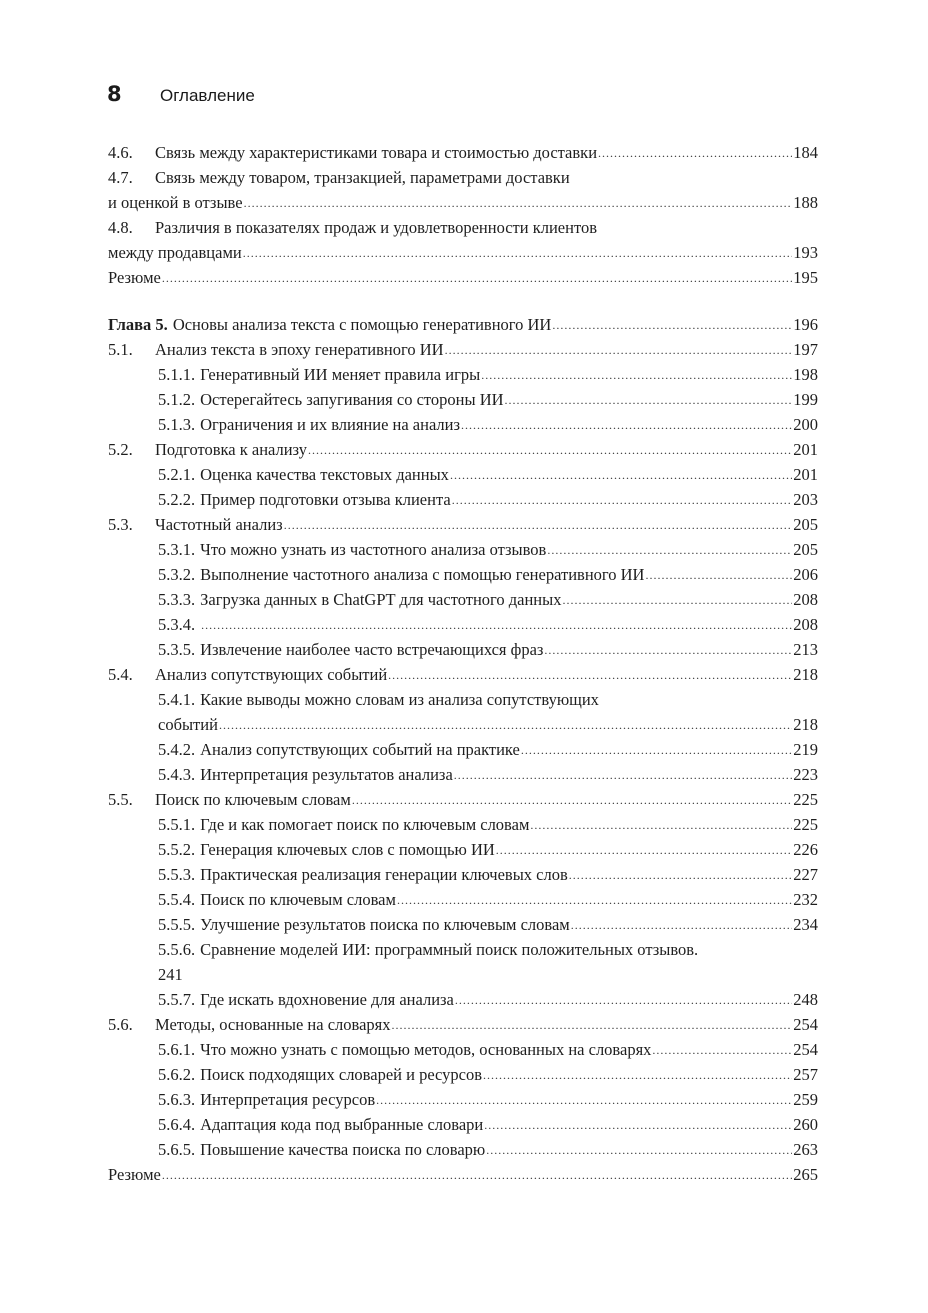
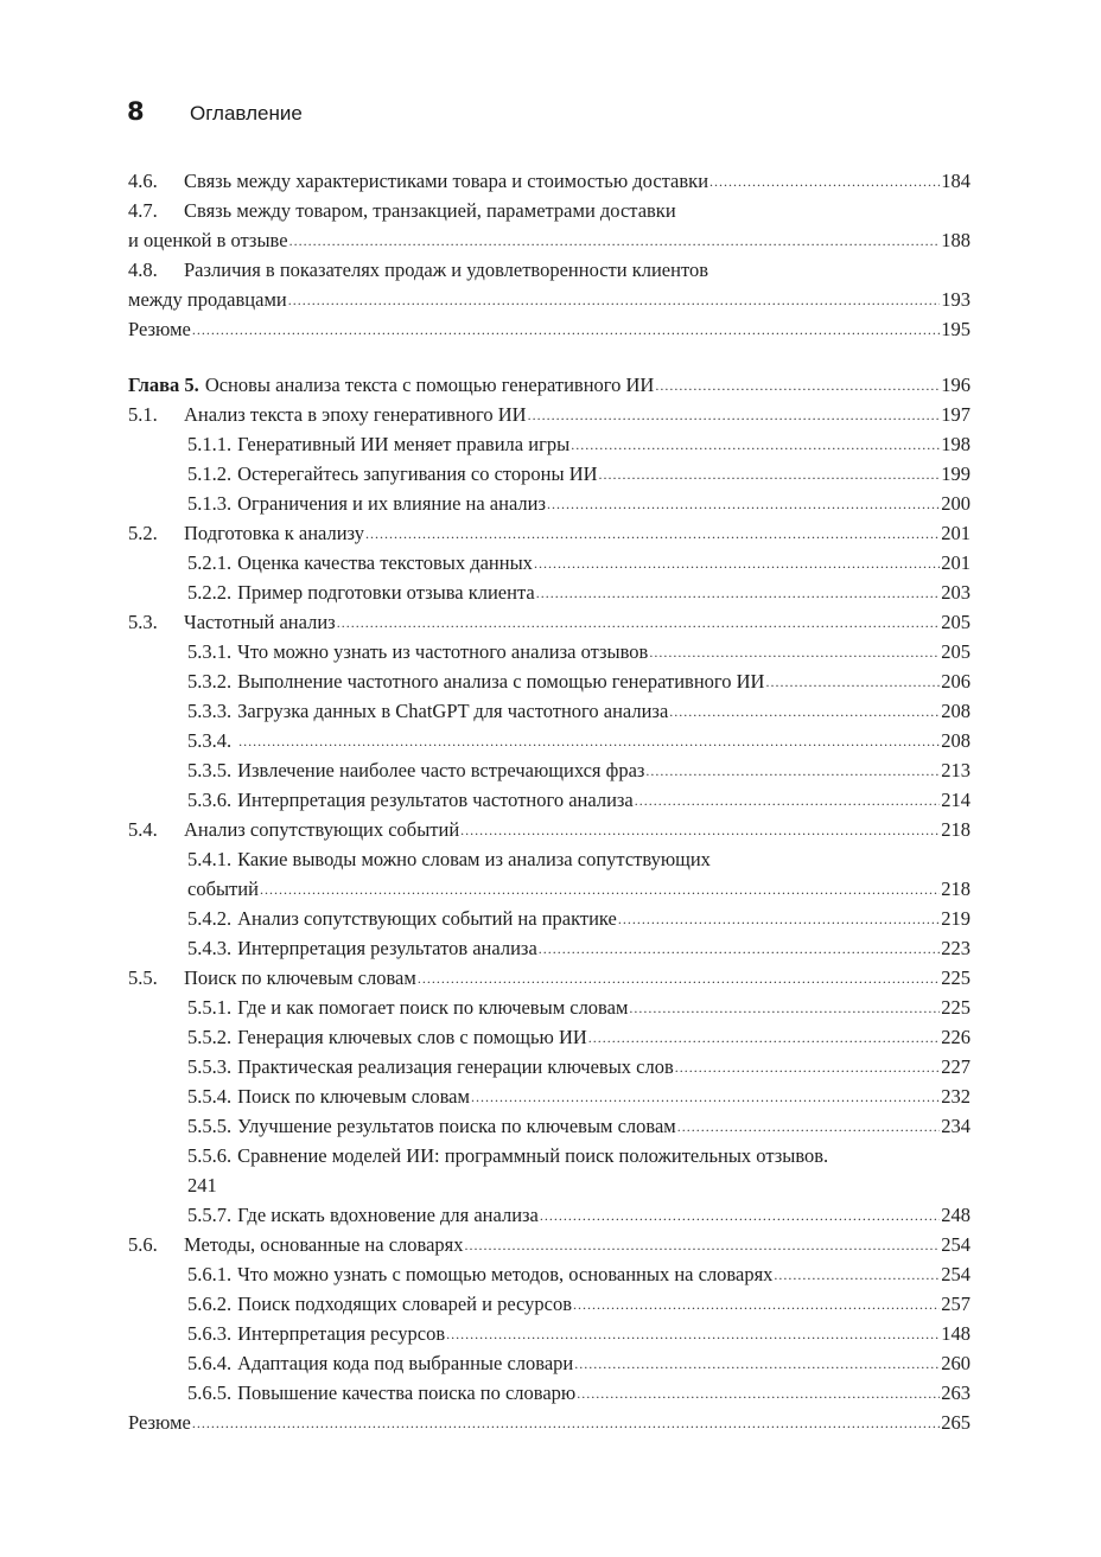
  8
  Оглавление
  4.6.
  Связь между характеристиками товара и стоимостью доставки
  184
  4.7.
  Связь между товаром, транзакцией, параметрами доставки
  и оценкой в отзыве
  188
  4.8.
  Различия в показателях продаж и удовлетворенности клиентов
  между продавцами
  193
  Резюме
  195
  Глава 5.
  Основы анализа текста с помощью генеративного ИИ
  196
  5.1.
  Анализ текста в эпоху генеративного ИИ
  197
  5.1.1.
  Генеративный ИИ меняет правила игры
  198
  5.1.2.
  Остерегайтесь запугивания со стороны ИИ
  199
  5.1.3.
  Ограничения и их влияние на анализ
  200
  5.2.
  Подготовка к анализу
  201
  5.2.1.
  Оценка качества текстовых данных
  201
  5.2.2.
  Пример подготовки отзыва клиента
  203
  5.3.
  Частотный анализ
  205
  5.3.1.
  Что можно узнать из частотного анализа отзывов
  205
  5.3.2.
  Выполнение частотного анализа с помощью генеративного ИИ
  206
  5.3.3.
- Загрузка данных в ChatGPT для частотного данных
+ Загрузка данных в ChatGPT для частотного анализа
  208
  5.3.4.
  208
  5.3.5.
  Извлечение наиболее часто встречающихся фраз
  213
+ 5.3.6.
+ Интерпретация результатов частотного анализа
+ 214
  5.4.
  Анализ сопутствующих событий
  218
  5.4.1.
  Какие выводы можно словам из анализа сопутствующих
  событий
  218
  5.4.2.
  Анализ сопутствующих событий на практике
  219
  5.4.3.
  Интерпретация результатов анализа
  223
  5.5.
  Поиск по ключевым словам
  225
  5.5.1.
  Где и как помогает поиск по ключевым словам
  225
  5.5.2.
  Генерация ключевых слов с помощью ИИ
  226
  5.5.3.
  Практическая реализация генерации ключевых слов
  227
  5.5.4.
  Поиск по ключевым словам
  232
  5.5.5.
  Улучшение результатов поиска по ключевым словам
  234
  5.5.6.
  Сравнение моделей ИИ: программный поиск положительных отзывов.
  241
  5.5.7.
  Где искать вдохновение для анализа
  248
  5.6.
  Методы, основанные на словарях
  254
  5.6.1.
  Что можно узнать с помощью методов, основанных на словарях
  254
  5.6.2.
  Поиск подходящих словарей и ресурсов
  257
  5.6.3.
  Интерпретация ресурсов
- 259
+ 148
  5.6.4.
  Адаптация кода под выбранные словари
  260
  5.6.5.
  Повышение качества поиска по словарю
  263
  Резюме
  265
